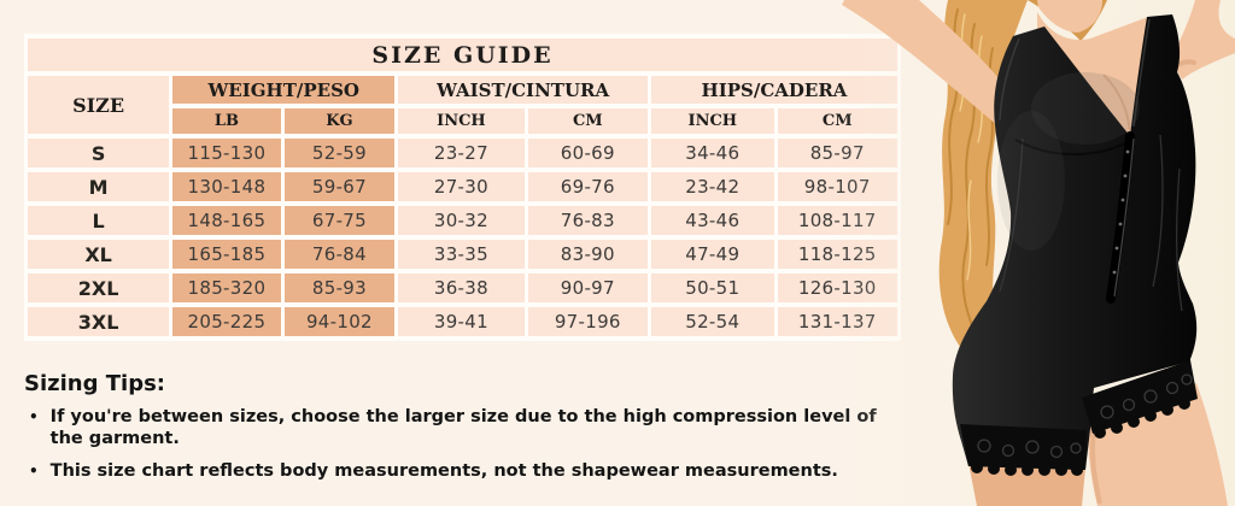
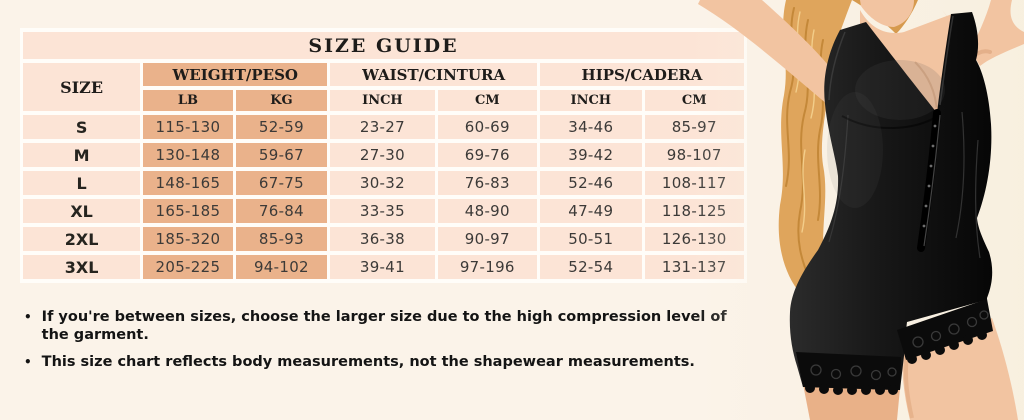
  SIZE GUIDE
  SIZE	WEIGHT/PESO	WAIST/CINTURA	HIPS/CADER
  LB	KG	INCH	CM	INCH	C
  S	115-130	52-59	23-27	60-69	34-46	85
- M	130-148	59-67	27-30	69-76	23-42	98-
+ M	130-148	59-67	27-30	69-76	39-42	98-
- L	148-165	67-75	30-32	76-83	43-46	108
+ L	148-165	67-75	30-32	76-83	52-46	108
- XL	165-185	76-84	33-35	83-90	47-49	118
+ XL	165-185	76-84	33-35	48-90	47-49	118
  2XL	185-320	85-93	36-38	90-97	50-51	126
  3XL	205-225	94-102	39-41	97-196	52-54	131
- Sizing Tips:
  •
  If you're between sizes, choose the larger size due to the high compression lev the garment.
  •
  This size chart reflects body measurements, not the shapewear measurements
